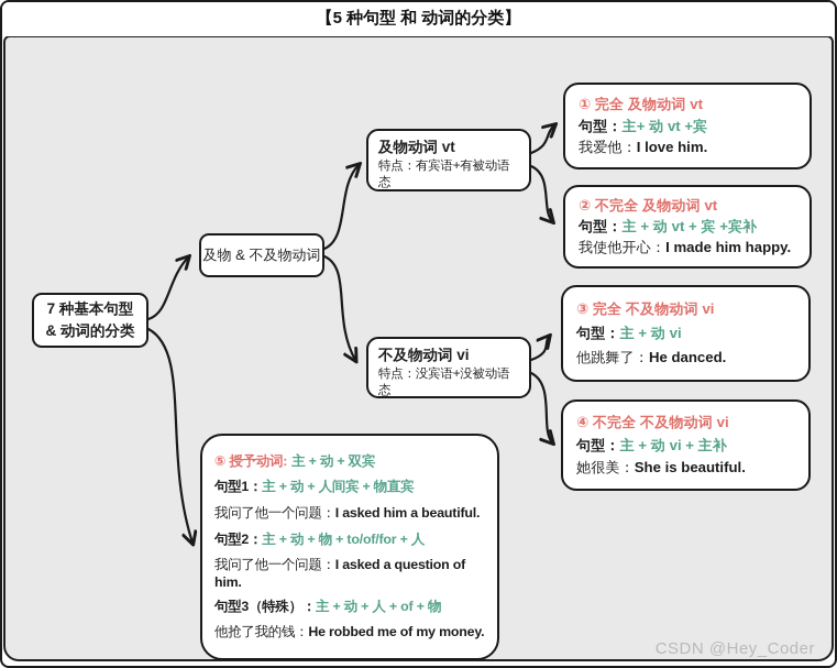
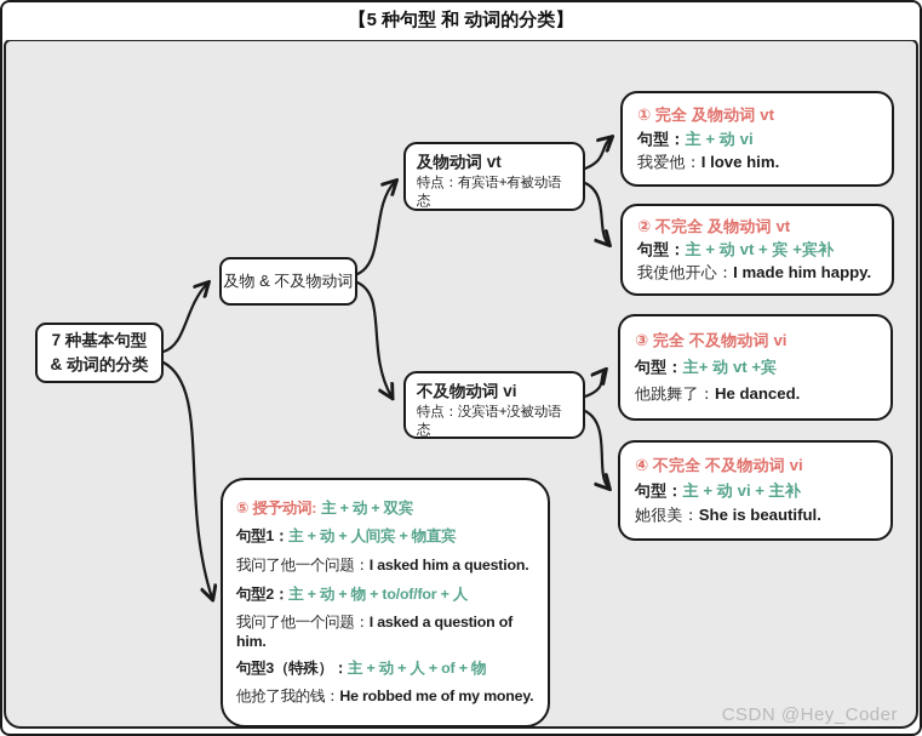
  【5 种句型 和 动词的分类】
  7 种基本句型
  & 动词的分类
  及物 & 不及物动词
  及物动词 vt
  特点：有宾语+有被动语态
  不及物动词 vi
  特点：没宾语+没被动语态
  ① 完全 及物动词 vt
- 句型：主+ 动 vt +宾
+ 句型：主 + 动 vi
  我爱他：I love him.
  ② 不完全 及物动词 vt
  句型：主 + 动 vt + 宾 +宾补
  我使他开心：I made him happy.
  ③ 完全 不及物动词 vi
- 句型：主 + 动 vi
+ 句型：主+ 动 vt +宾
  他跳舞了：He danced.
  ④ 不完全 不及物动词 vi
  句型：主 + 动 vi + 主补
  她很美：She is beautiful.
  ⑤ 授予动词: 主 + 动 + 双宾
  句型1：主 + 动 + 人间宾 + 物直宾
- 我问了他一个问题：I asked him a beautiful.
+ 我问了他一个问题：I asked him a question.
  句型2：主 + 动 + 物 + to/of/for + 人
  我问了他一个问题：I asked a question of him.
  句型3（特殊）：主 + 动 + 人 + of + 物
  他抢了我的钱：He robbed me of my money.
  CSDN @Hey_Coder
